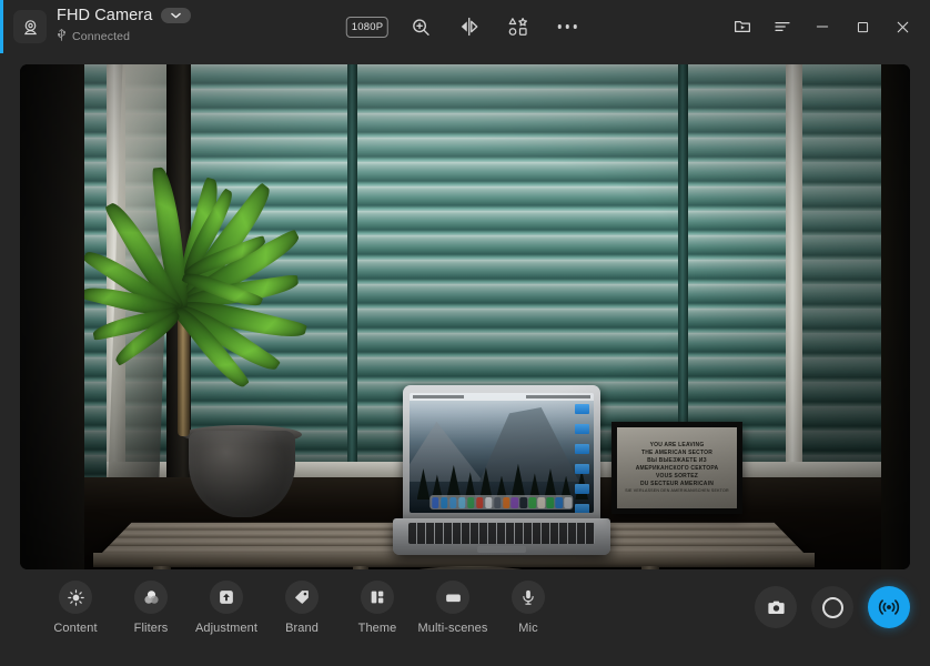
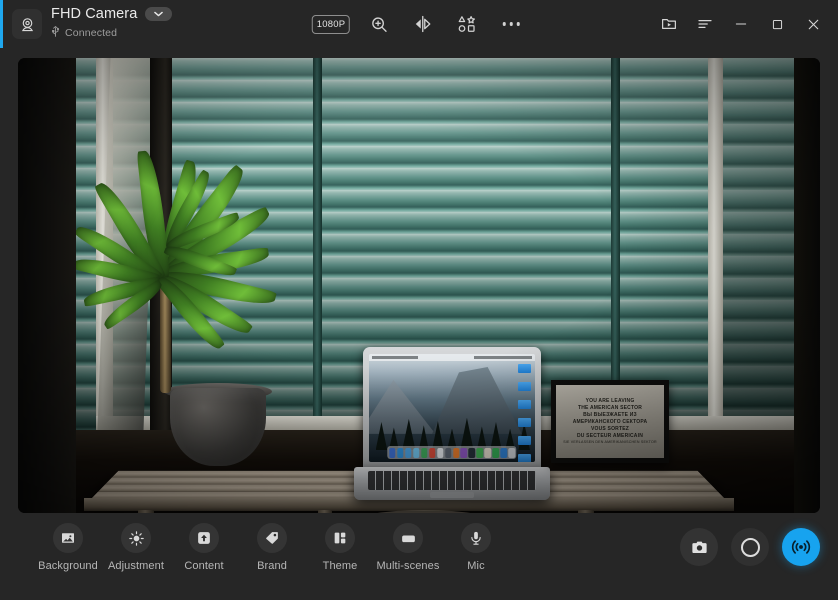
  FHD Camera
  Connected
  1080P
+ Background
- Content
+ Adjustment
- Fliters
- Adjustment
+ Content
  Brand
  Theme
  Multi-scenes
  Mic
